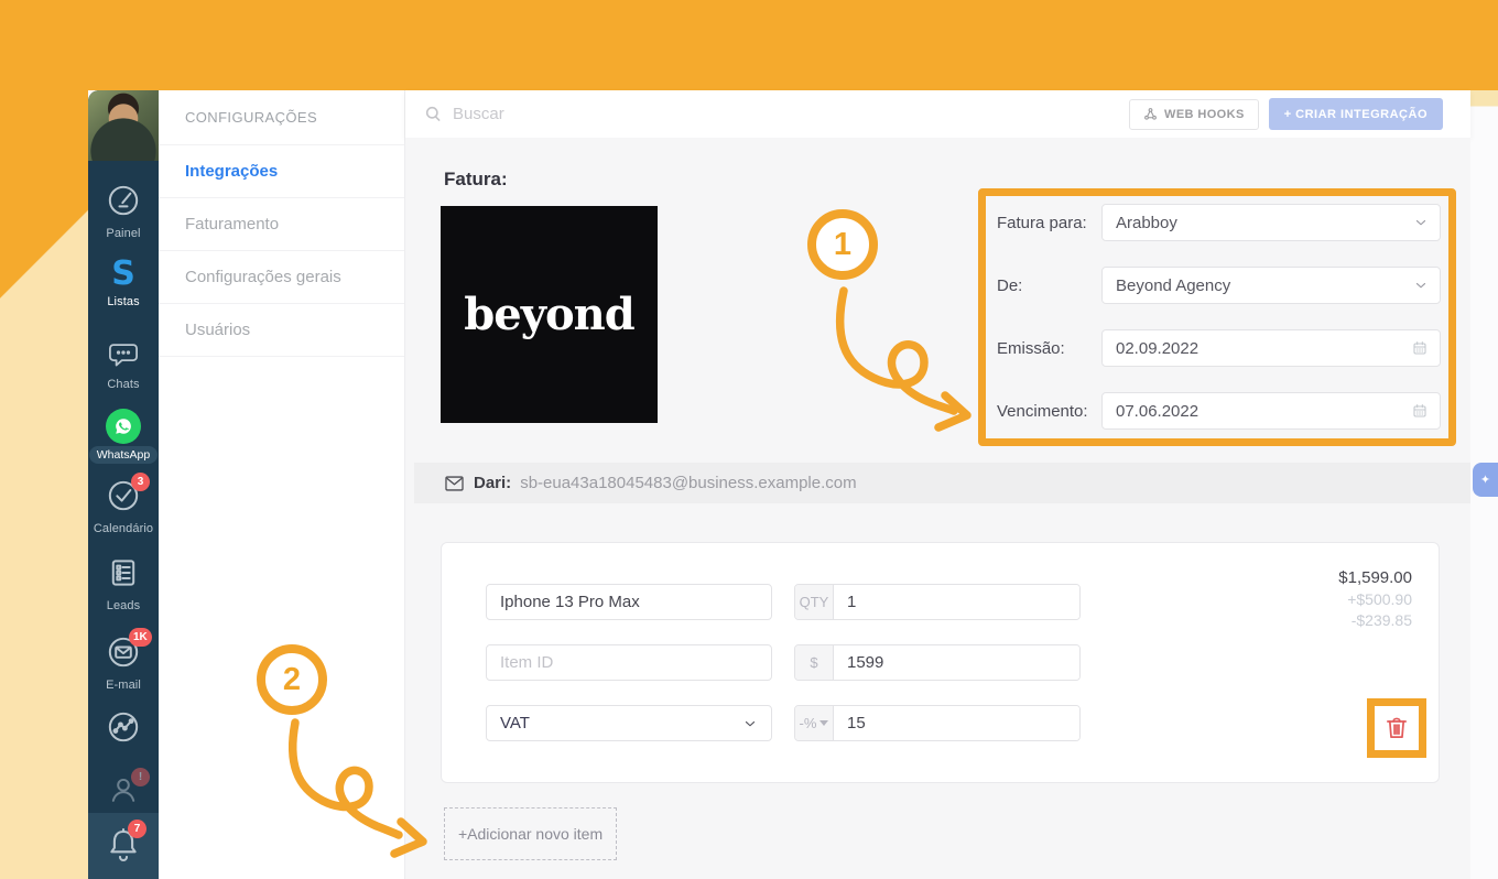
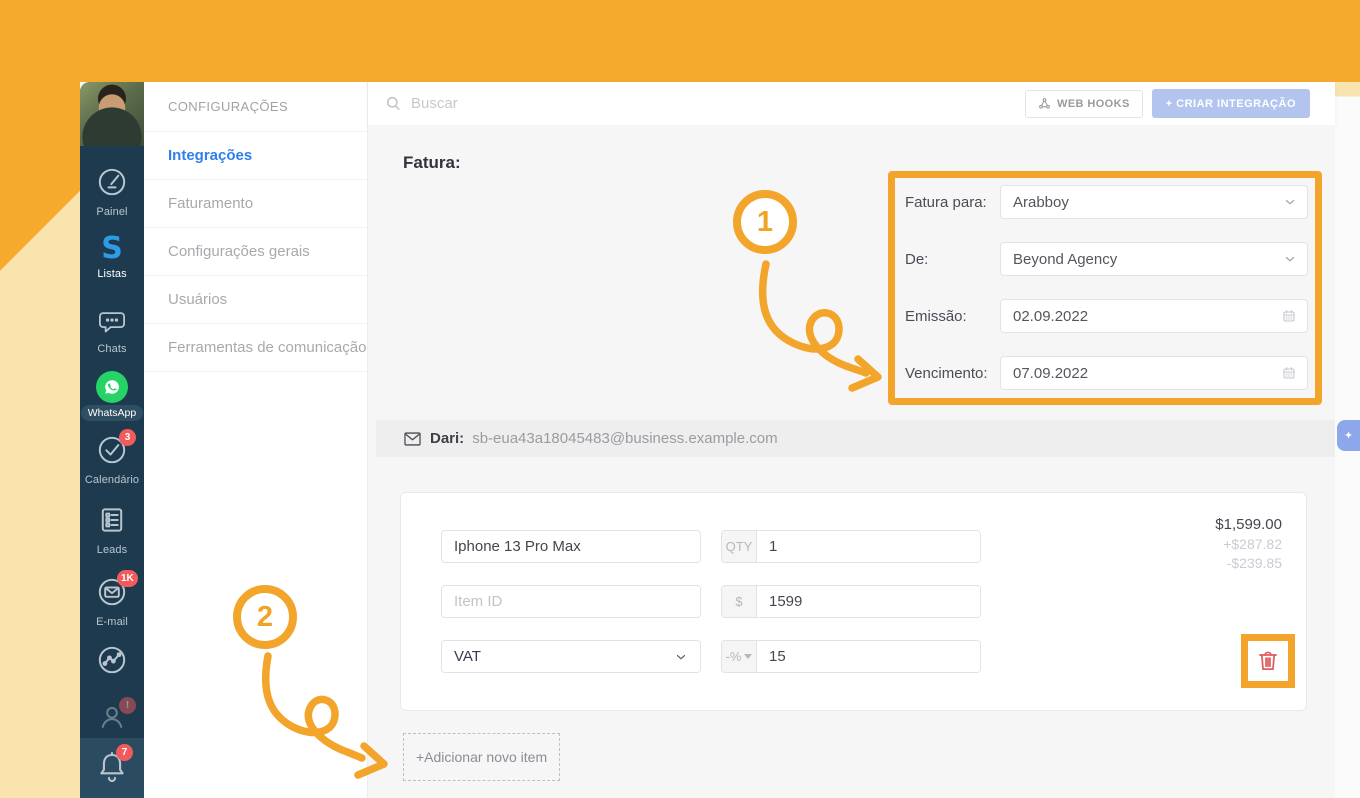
  Painel
  S
  Listas
  Chats
  WhatsApp
  3
  Calendário
  Leads
  1K
  E-mail
  !
  7
  CONFIGURAÇÕES
  Integrações
  Faturamento
  Configurações gerais
  Usuários
+ Ferramentas de comunicação
  Buscar
  WEB HOOKS
  + CRIAR INTEGRAÇÃO
  Fatura:
- beyond
  Fatura para:
  Arabboy
  De:
  Beyond Agency
  Emissão:
  02.09.2022
  Vencimento:
- 07.06.2022
+ 07.09.2022
  Dari:
  sb-eua43a18045483@business.example.com
  Iphone 13 Pro Max
  Item ID
  VAT
  QTY
  1
  $
  1599
  -%
  15
  $1,599.00
- +$500.90
+ +$287.82
  -$239.85
  +Adicionar novo item
  ✦
  1
  2
